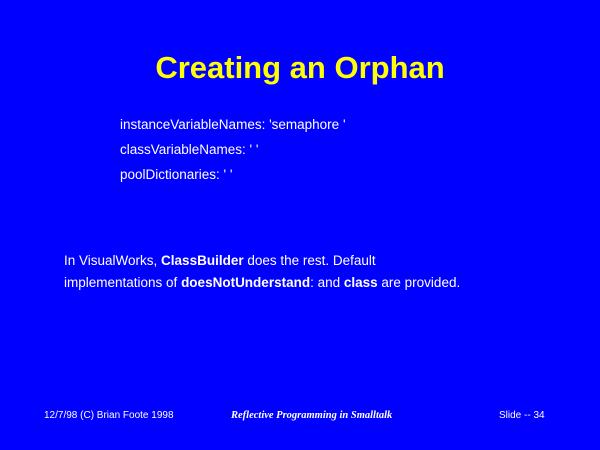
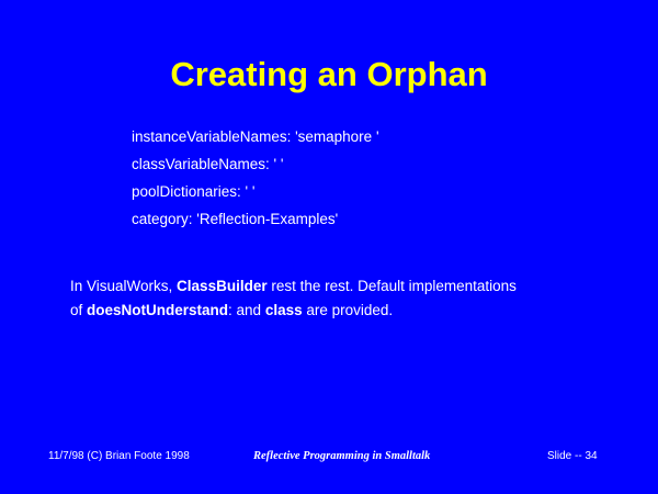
  Creating an Orphan
  instanceVariableNames: 'semaphore '
  classVariableNames: ' '
  poolDictionaries: ' '
+ category: 'Reflection-Examples'
- In VisualWorks, ClassBuilder does the rest. Default implementations of doesNotUnderstand: and class are provided.
+ In VisualWorks, ClassBuilder rest the rest. Default implementations of doesNotUnderstand: and class are provided.
- 12/7/98 (C) Brian Foote 1998
+ 11/7/98 (C) Brian Foote 1998
  Reflective Programming in Smalltalk
  Slide -- 34
